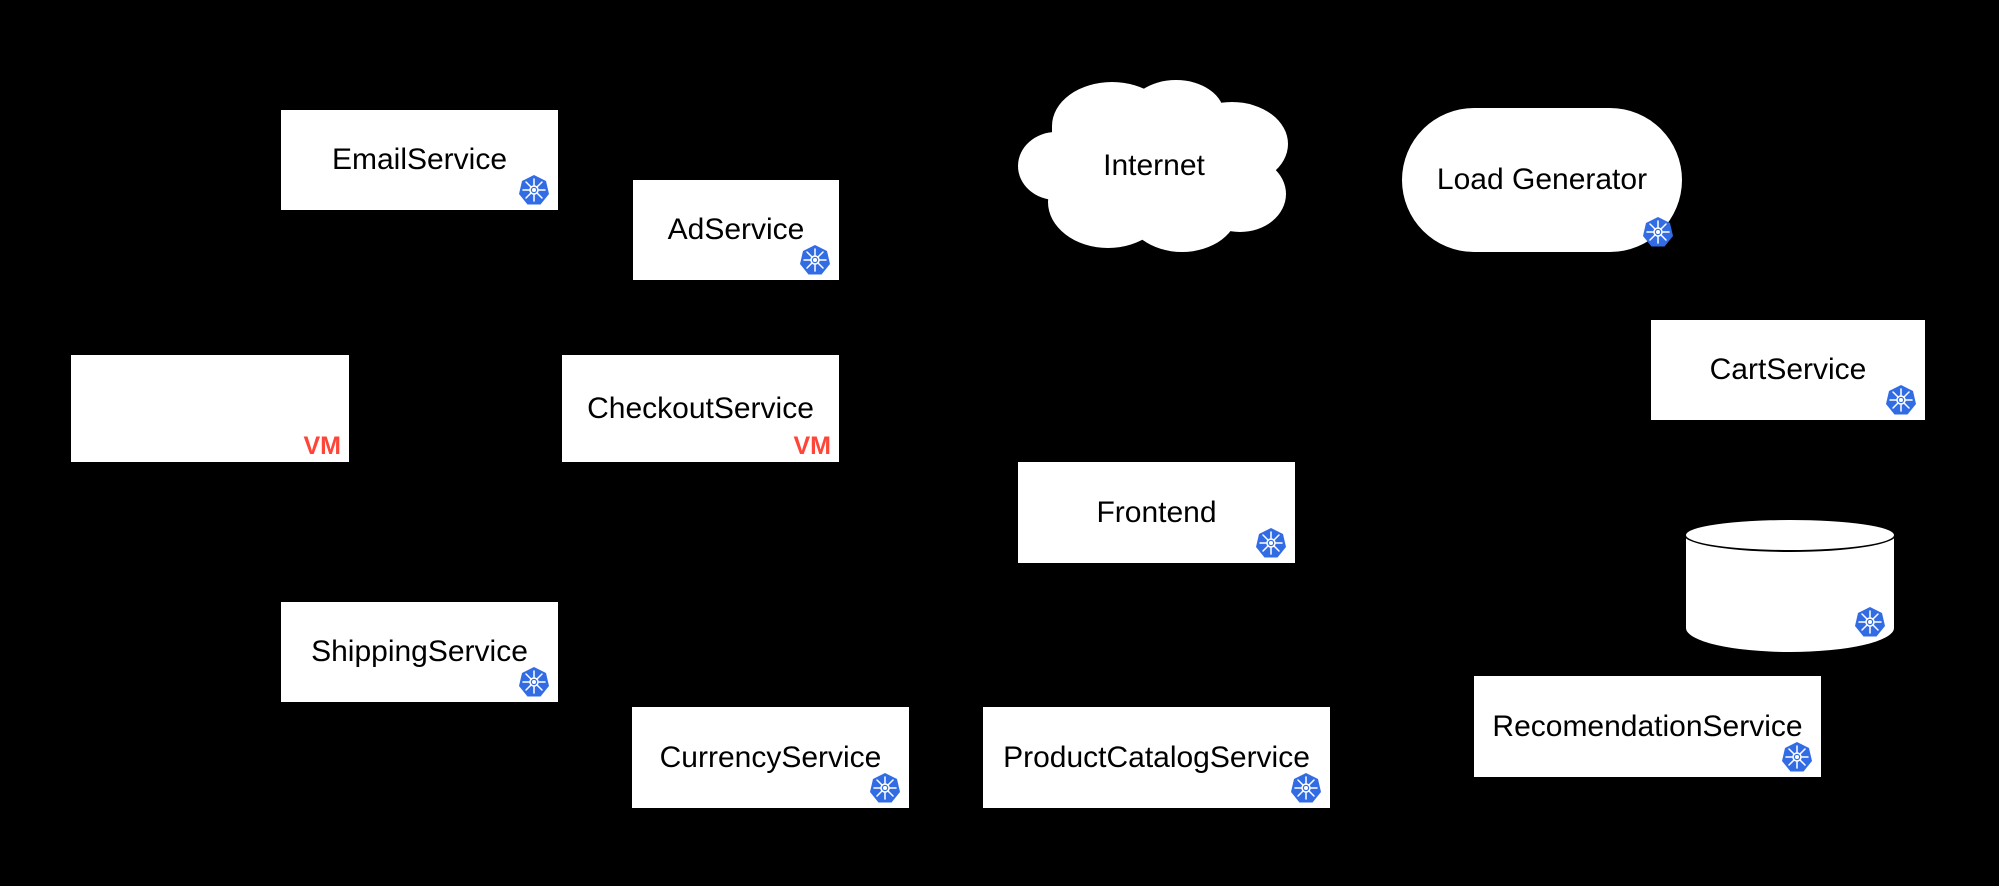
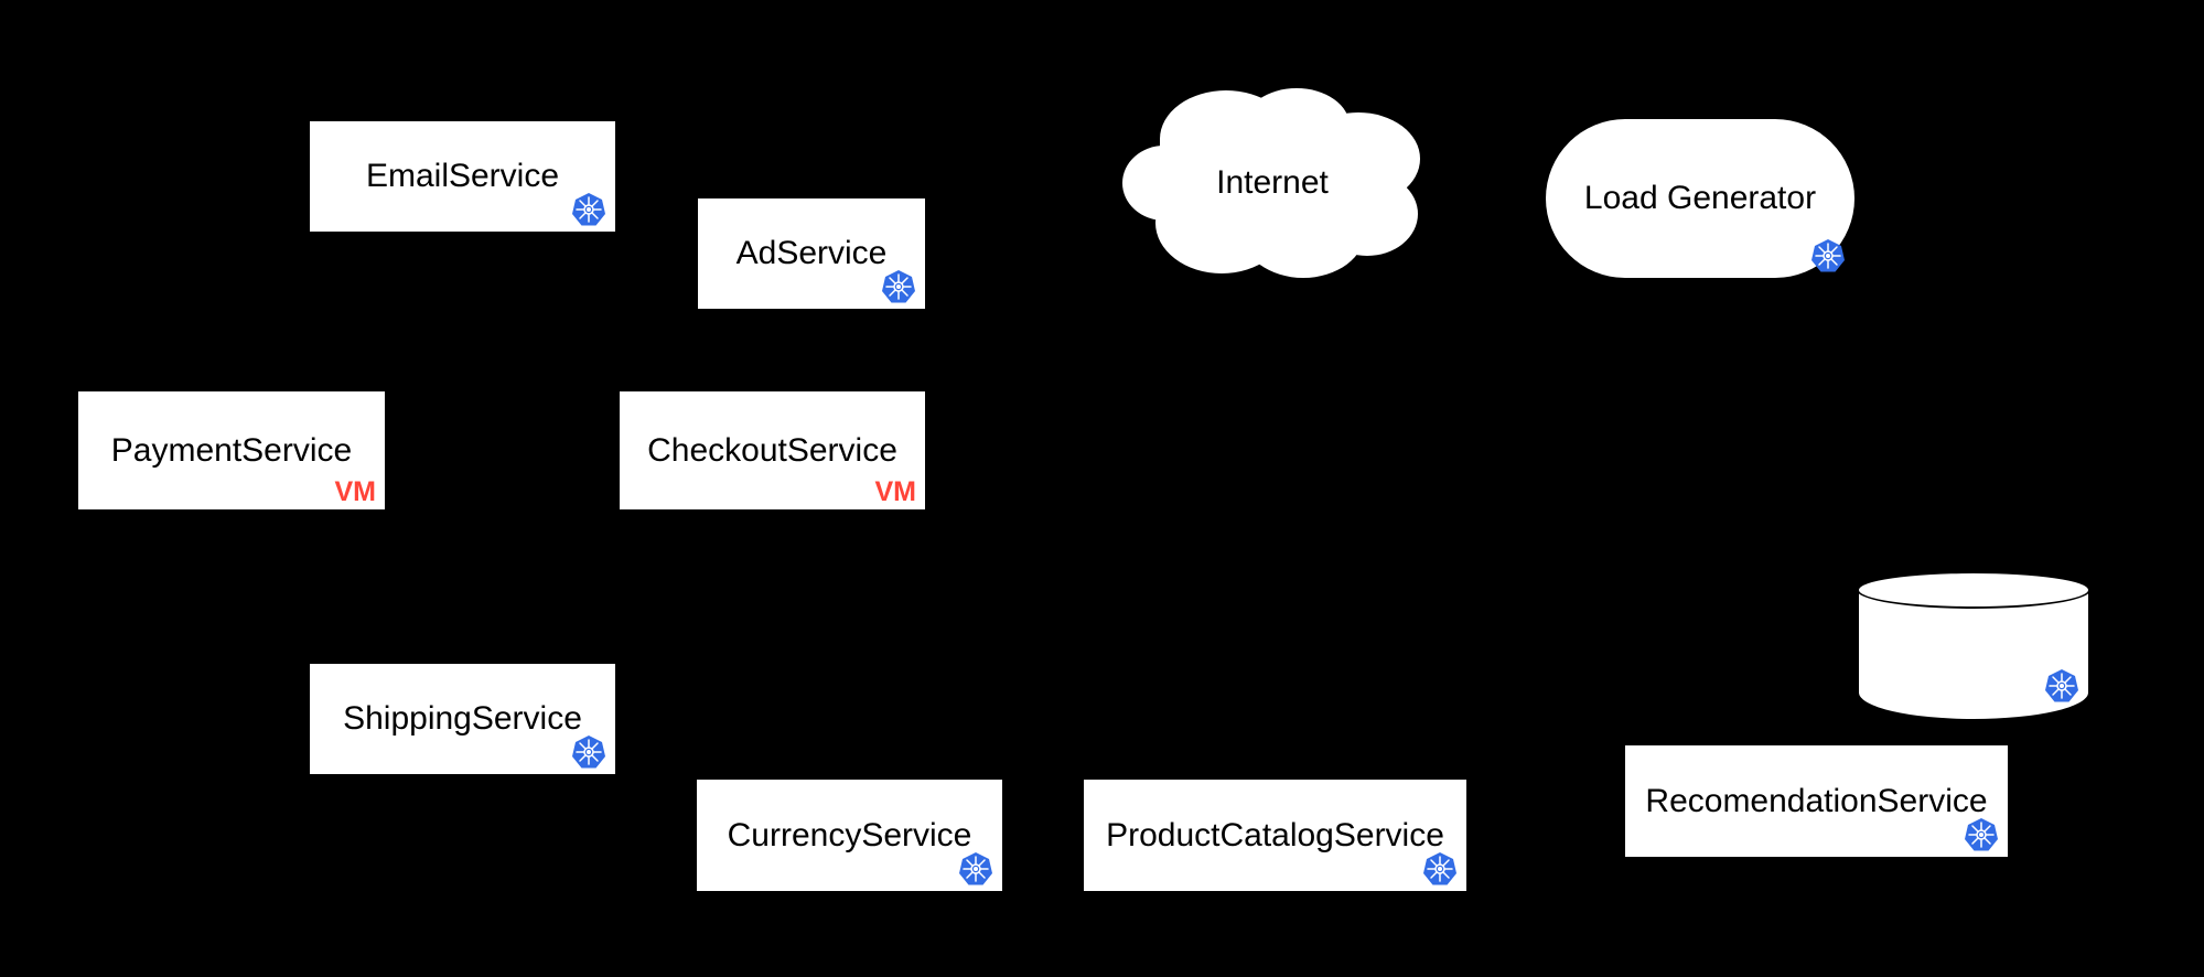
  EmailService
  AdService
  Internet
  Load Generator
+ PaymentService
  VM
  CheckoutService
  VM
- CartService
- Frontend
  ShippingService
  RecomendationService
  CurrencyService
  ProductCatalogService
